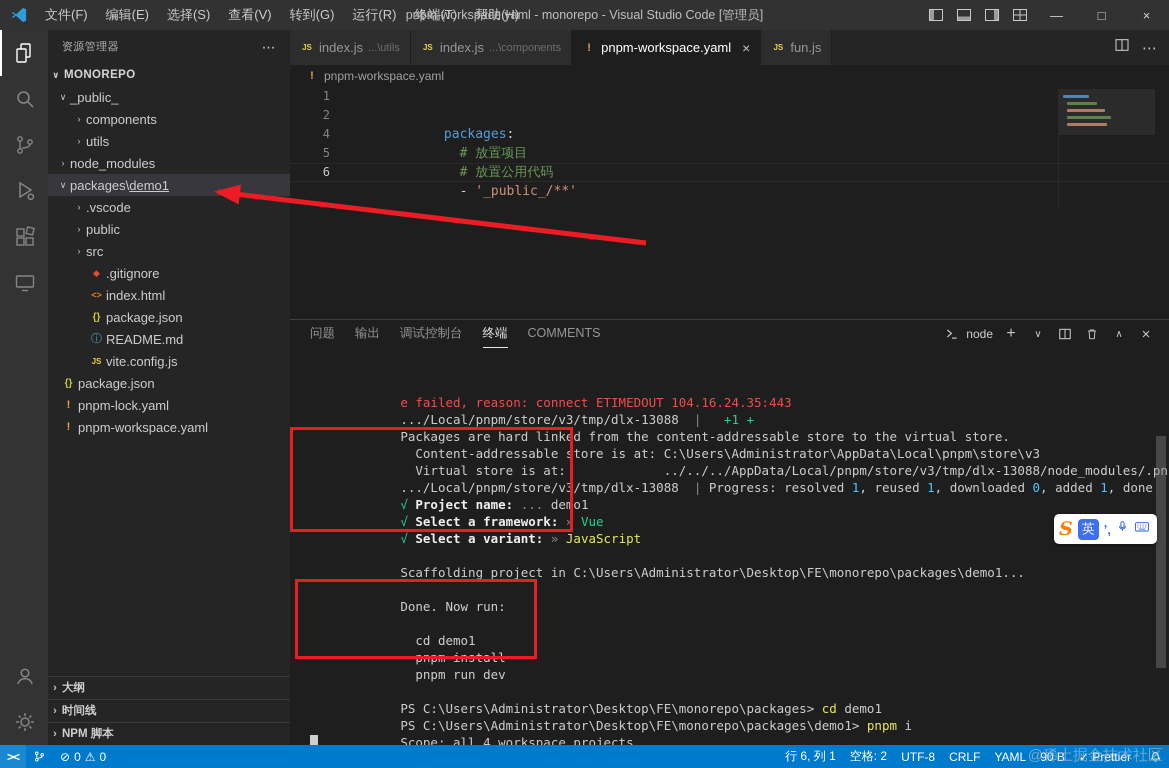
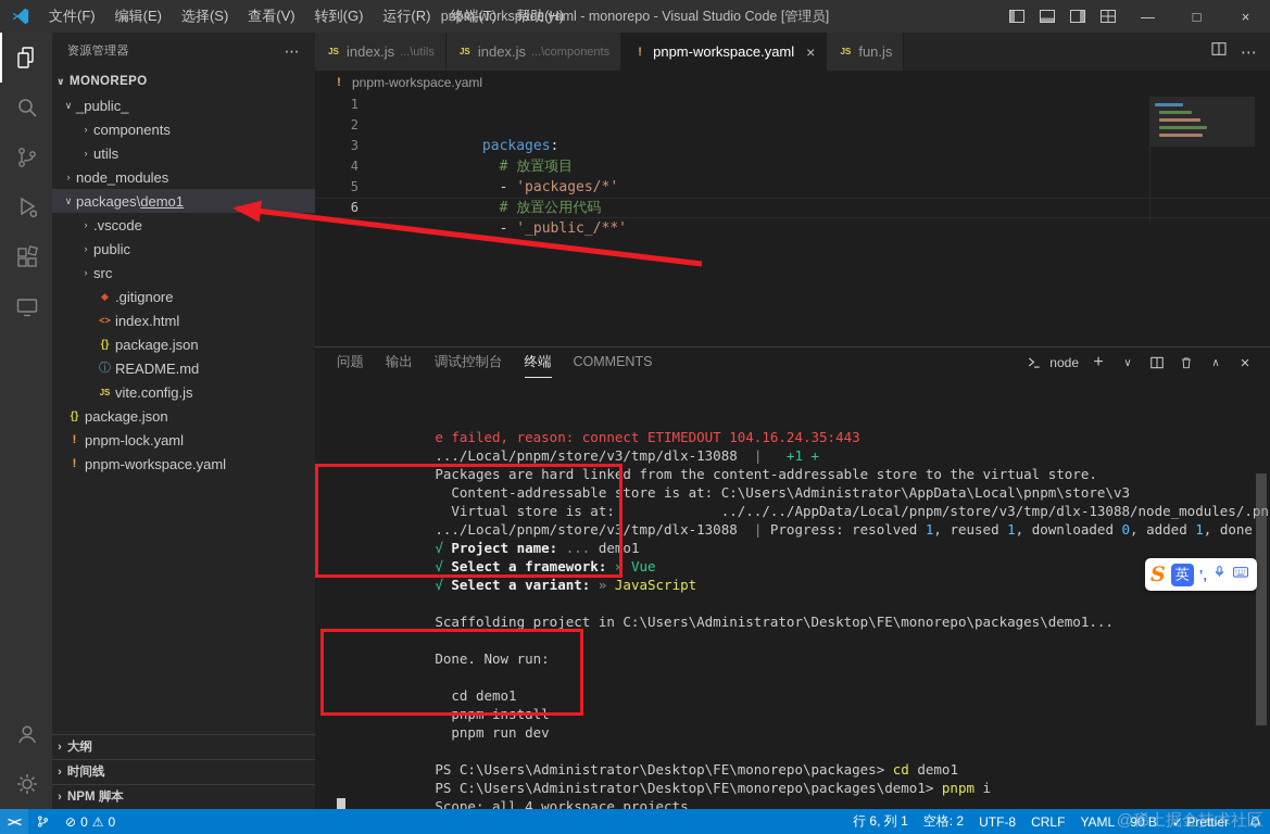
  文件(F)
  编辑(E)
  选择(S)
  查看(V)
  转到(G)
  运行(R)
  终端(T)
  帮助(H)
  pnpm-workspace.yaml - monorepo - Visual Studio Code [管理员]
  —
  □
  ×
  资源管理器
  ⋯
  ∨
  MONOREPO
  ∨
  _public_
  ›
  components
  ›
  utils
  ›
  node_modules
  ∨
  packages\
  demo1
  ›
  .vscode
  ›
  public
  ›
  src
  ◆
  .gitignore
  <>
  index.html
  {}
  package.json
  ⓘ
  README.md
  JS
  vite.config.js
  {}
  package.json
  !
  pnpm-lock.yaml
  !
  pnpm-workspace.yaml
  ›
  大纲
  ›
  时间线
  ›
  NPM 脚本
  JS
  index.js
  ...\utils
  JS
  index.js
  ...\components
  !
  pnpm-workspace.yaml
  ×
  JS
  fun.js
  ⋯
  !
  pnpm-workspace.yaml
  1
  packages:
  2
  # 放置项目
+ 3
+ - 'packages/*'
  4
  # 放置公用代码
  5
  - '_public_/**'
  6
  问题
  输出
  调试控制台
  终端
  COMMENTS
  node
  +
  ∨
  ∧
  ×
  e failed, reason: connect ETIMEDOUT 104.16.24.35:443
  .../Local/pnpm/store/v3/tmp/dlx-13088 | +1 +
  Packages are hard linked from the content-addressable store to the virtual store.
  Content-addressable store is at: C:\Users\Administrator\AppData\Local\pnpm\store\v3
  Virtual store is at: ../../../AppData/Local/pnpm/store/v3/tmp/dlx-13088/node_modules/.pn
  .../Local/pnpm/store/v3/tmp/dlx-13088 | Progress: resolved 1, reused 1, downloaded 0, added 1, done
  √ Project name: ... demo1
  √ Select a framework: » Vue
  √ Select a variant: » JavaScript
  Scaffolding project in C:\Users\Administrator\Desktop\FE\monorepo\packages\demo1...
  Done. Now run:
  cd demo1
  pnpm install
  pnpm run dev
  PS C:\Users\Administrator\Desktop\FE\monorepo\packages> cd demo1
  PS C:\Users\Administrator\Desktop\FE\monorepo\packages\demo1> pnpm i
  Scope: all 4 workspace projects
  ><
  ⊘
  0
  ⚠
  0
  行 6, 列 1
  空格: 2
  UTF-8
  CRLF
  YAML
  90 B
  ✓ Prettier
  S
  英
  ’,
  @稀土掘金技术社区
